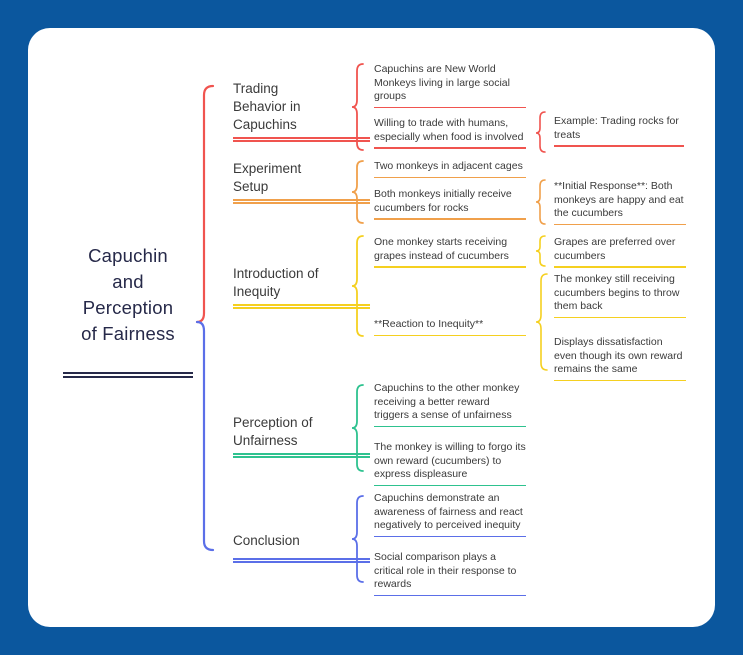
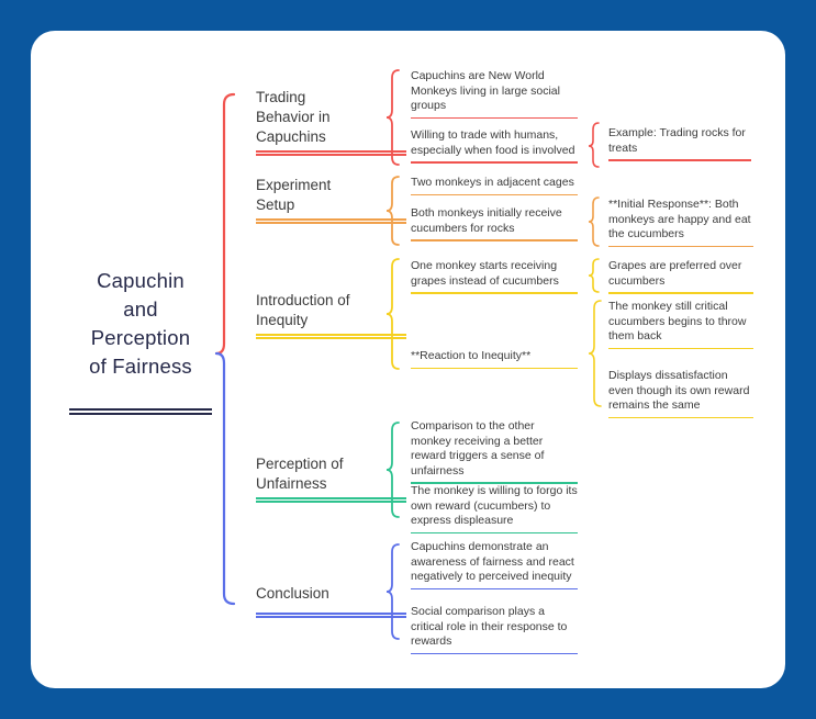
  Capuchin
  and
  Perception
  of Fairness
  Trading
  Behavior in
  Capuchins
  Capuchins are New World Monkeys living in large social groups
  Willing to trade with humans, especially when food is involved
  Example: Trading rocks for treats
  Experiment
  Setup
  Two monkeys in adjacent cages
  Both monkeys initially receive cucumbers for rocks
  **Initial Response**: Both monkeys are happy and eat the cucumbers
  Introduction of
  Inequity
  One monkey starts receiving grapes instead of cucumbers
  Grapes are preferred over cucumbers
  **Reaction to Inequity**
- The monkey still receiving cucumbers begins to throw them back
+ The monkey still critical cucumbers begins to throw them back
  Displays dissatisfaction even though its own reward remains the same
  Perception of
  Unfairness
- Capuchins to the other monkey receiving a better reward triggers a sense of unfairness
+ Comparison to the other monkey receiving a better reward triggers a sense of unfairness
  The monkey is willing to forgo its own reward (cucumbers) to express displeasure
  Conclusion
  Capuchins demonstrate an awareness of fairness and react negatively to perceived inequity
  Social comparison plays a critical role in their response to rewards
